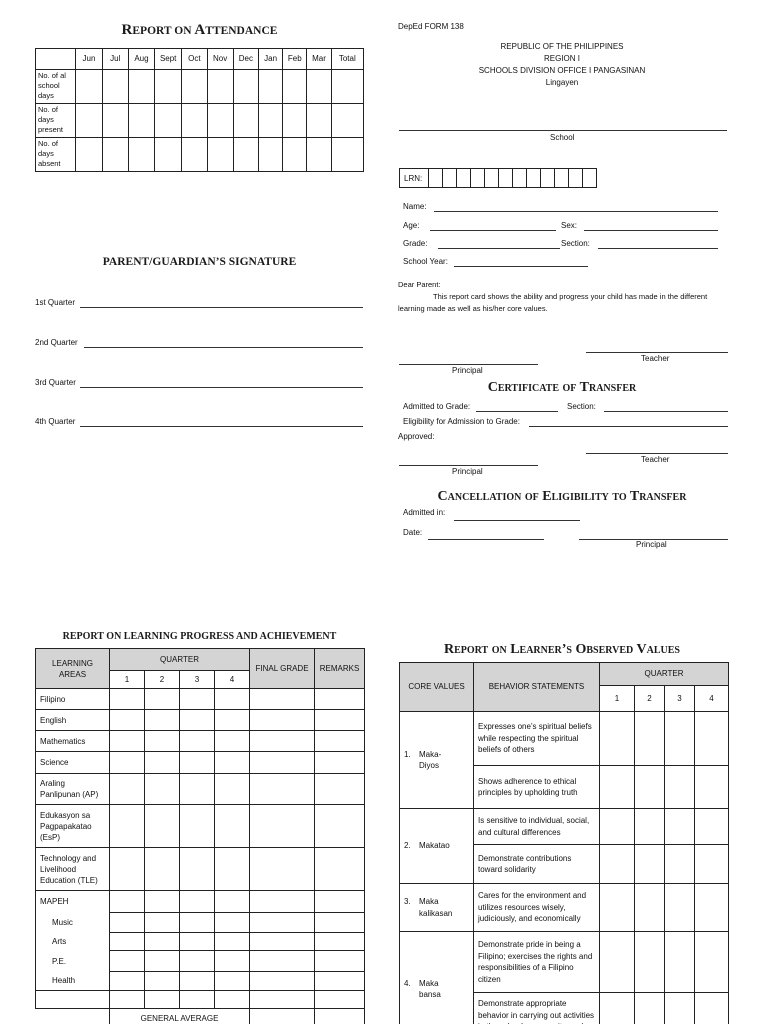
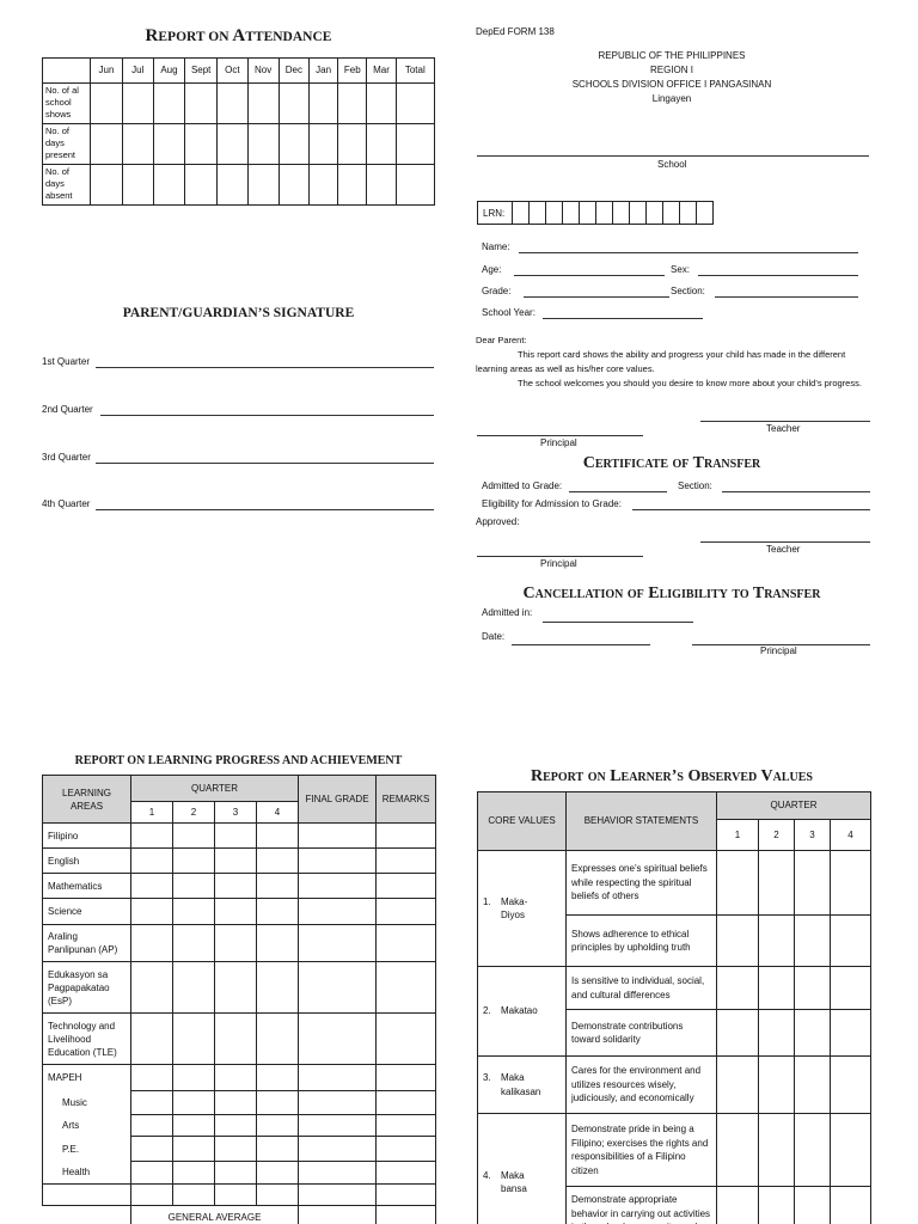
  REPORT ON ATTENDANCE
  	Jun	Jul	Aug	Sept	Oct	Nov	Dec	Jan	Feb	Mar	Total
- No. of al school days
+ No. of al school shows
  No. of days present
  No. of days absent
  PARENT/GUARDIAN’S SIGNATURE
  1st Quarter
  2nd Quarter
  3rd Quarter
  4th Quarter
  DepEd FORM 138
  REPUBLIC OF THE PHILIPPINES
  REGION I
  SCHOOLS DIVISION OFFICE I PANGASINAN
  Lingayen
  School
  LRN:
  Name:
  Age:
  Sex:
  Grade:
  Section:
  School Year:
  Dear Parent:
- This report card shows the ability and progress your child has made in the different learning made as well as his/her core values.
+ This report card shows the ability and progress your child has made in the different learning areas as well as his/her core values.
+ The school welcomes you should you desire to know more about your child’s progress.
  Teacher
  Principal
  Certificate of Transfer
  Admitted to Grade:
  Section:
  Eligibility for Admission to Grade:
  Approved:
  Teacher
  Principal
  Cancellation of Eligibility to Transfer
  Admitted in:
  Date:
  Principal
  REPORT ON LEARNING PROGRESS AND ACHIEVEMENT
  LEARNING AREAS	QUARTER	FINAL GRADE	REMARKS
  1	2	3	4
  Filipino
  English
  Mathematics
  Science
  Araling Panlipunan (AP)
  Edukasyon sa Pagpapakatao (EsP)
  Technology and Livelihood Education (TLE)
  MAPEH
  Music
  Arts
  P.E.
  Health
  	GENERAL AVERAGE
  Report on Learner’s Observed Values
  CORE VALUES	BEHAVIOR STATEMENTS	QUARTER
  1	2	3	4
  1. Maka-Diyos	Expresses one’s spiritual beliefs while respecting the spiritual beliefs of others
  Shows adherence to ethical principles by upholding truth
  2. Makatao	Is sensitive to individual, social, and cultural differences
  Demonstrate contributions toward solidarity
  3. Maka kalikasan	Cares for the environment and utilizes resources wisely, judiciously, and economically
  4. Maka bansa	Demonstrate pride in being a Filipino; exercises the rights and responsibilities of a Filipino citizen
